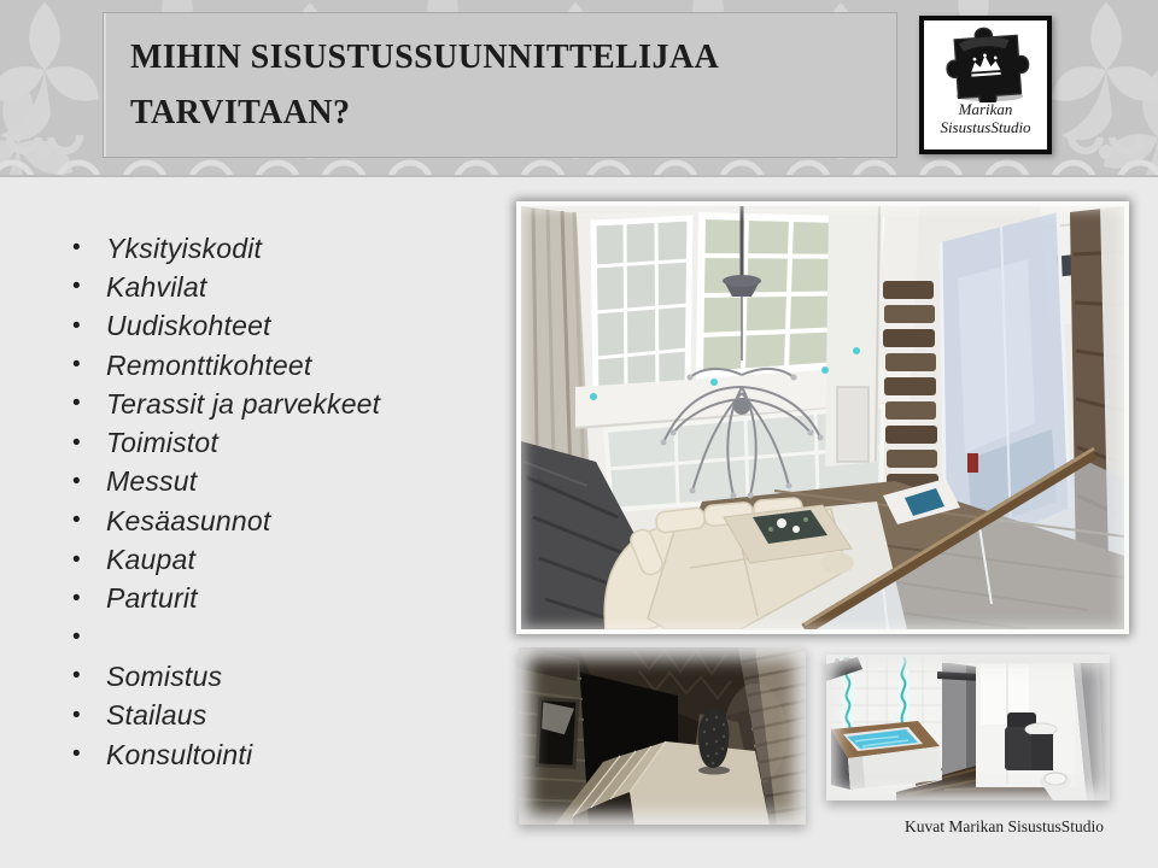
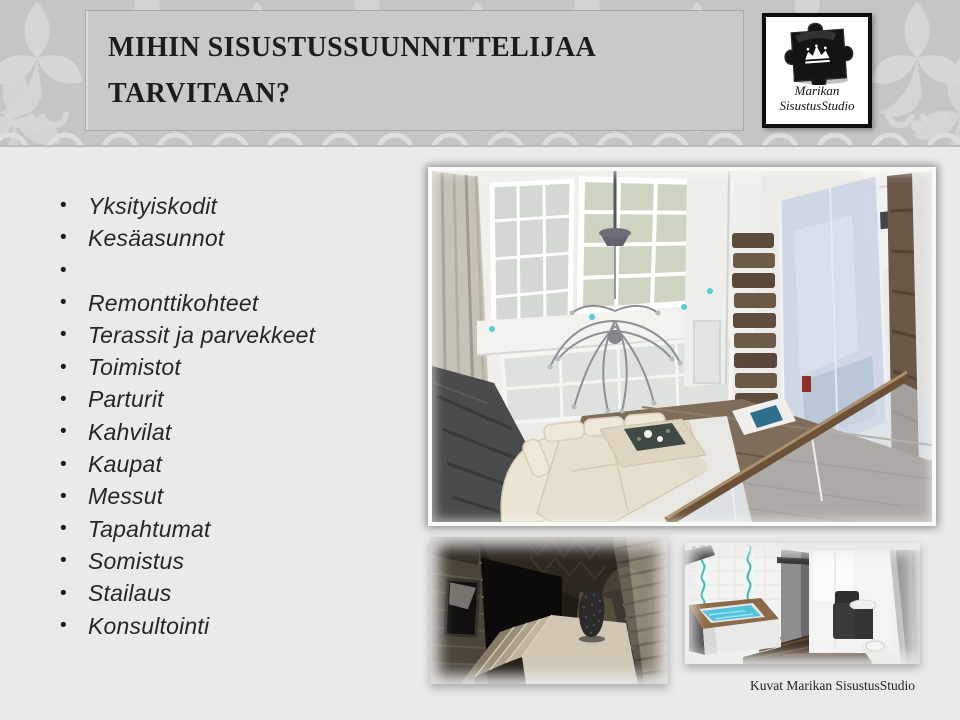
  MIHIN SISUSTUSSUUNNITTELIJAA
  TARVITAAN?
  Marikan
  SisustusStudio
  •
  Yksityiskodit
  •
- Kahvilat
+ Kesäasunnot
  •
- Uudiskohteet
  •
  Remonttikohteet
  •
  Terassit ja parvekkeet
  •
  Toimistot
  •
- Messut
+ Parturit
  •
- Kesäasunnot
+ Kahvilat
  •
  Kaupat
  •
- Parturit
+ Messut
  •
+ Tapahtumat
  •
  Somistus
  •
  Stailaus
  •
  Konsultointi
  Kuvat Marikan SisustusStudio
